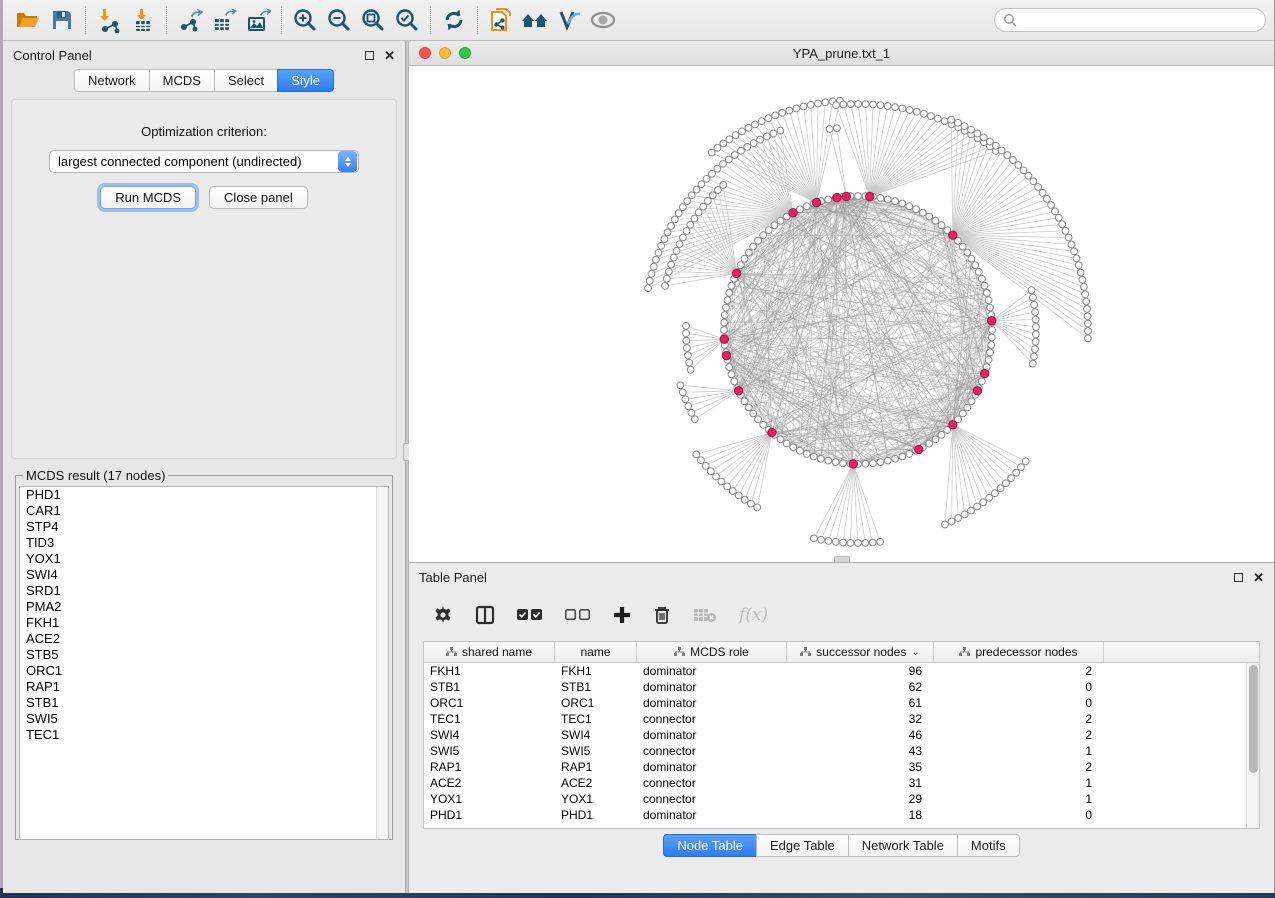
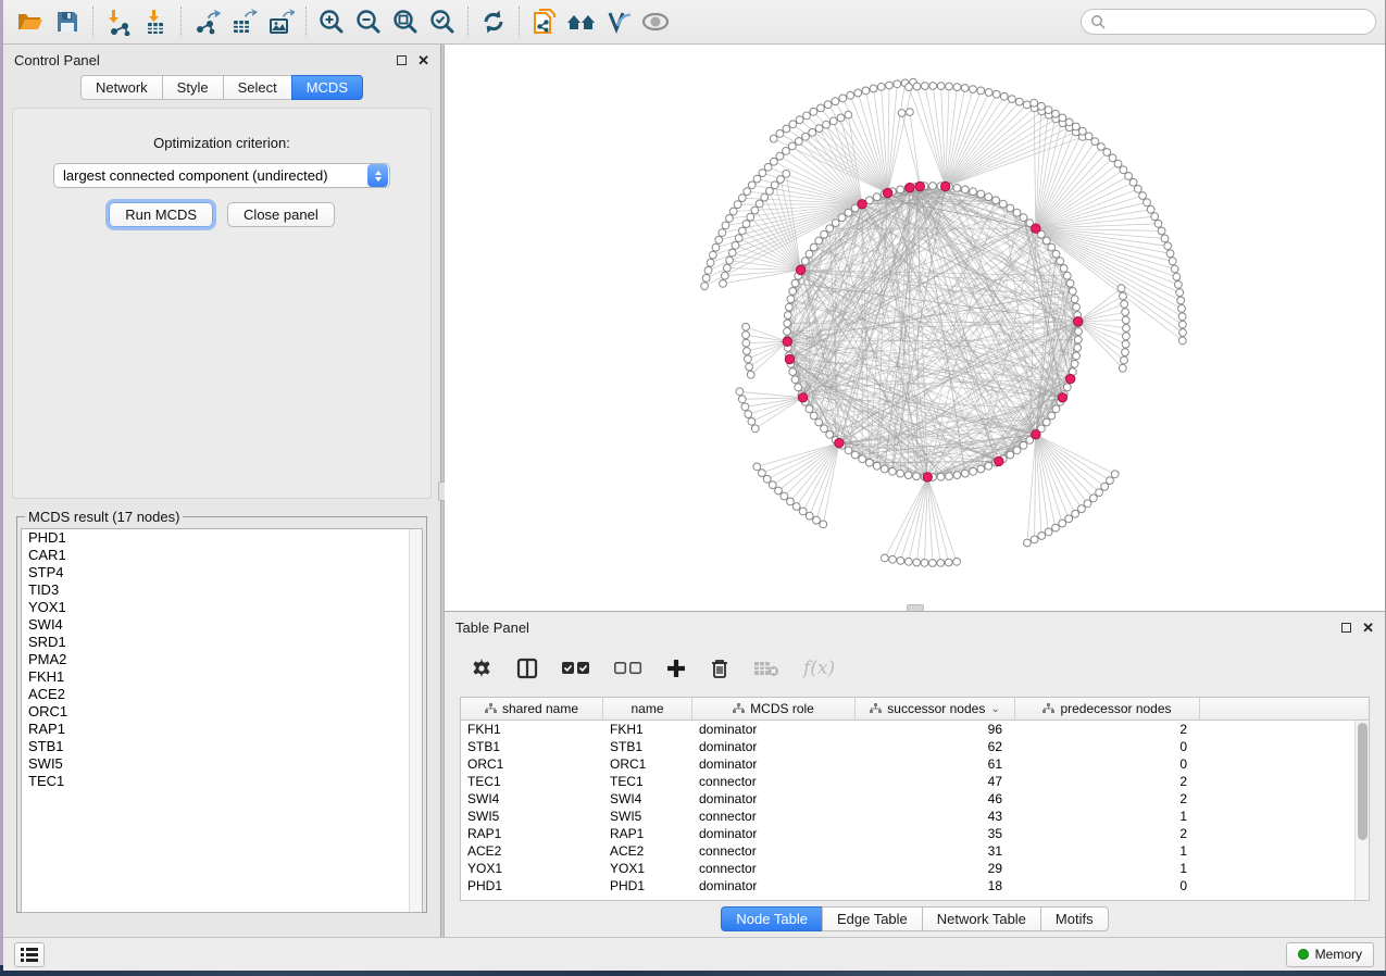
  Control Panel
  ✕
  Network
- MCDS
+ Style
  Select
- Style
+ MCDS
  Optimization criterion:
  largest connected component (undirected)
  Run MCDS
  Close panel
  MCDS result (17 nodes)
  PHD1
  CAR1
  STP4
  TID3
  YOX1
  SWI4
  SRD1
  PMA2
  FKH1
  ACE2
- STB5
  ORC1
  RAP1
  STB1
  SWI5
  TEC1
- YPA_prune.txt_1
  Table Panel
  ✕
  f(x)
  shared name
  name
  MCDS role
  successor nodes
  ⌄
  predecessor nodes
  FKH1
  FKH1
  dominator
  96
  2
  STB1
  STB1
  dominator
  62
  0
  ORC1
  ORC1
  dominator
  61
  0
  TEC1
  TEC1
  connector
- 32
+ 47
  2
  SWI4
  SWI4
  dominator
  46
  2
  SWI5
  SWI5
  connector
  43
  1
  RAP1
  RAP1
  dominator
  35
  2
  ACE2
  ACE2
  connector
  31
  1
  YOX1
  YOX1
  connector
  29
  1
  PHD1
  PHD1
  dominator
  18
  0
  Node Table
  Edge Table
  Network Table
  Motifs
+ Memory
